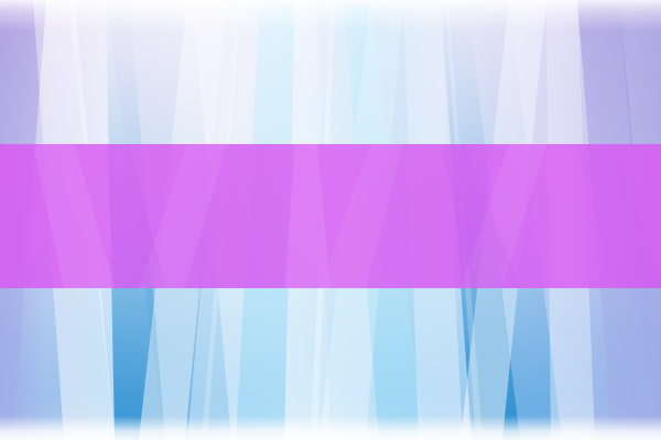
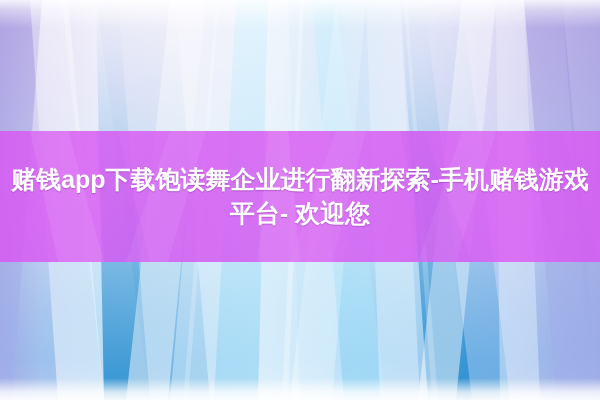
+ 赌钱app下载饱读舞企业进行翻新探索-手机赌钱游戏平台- 欢迎您
